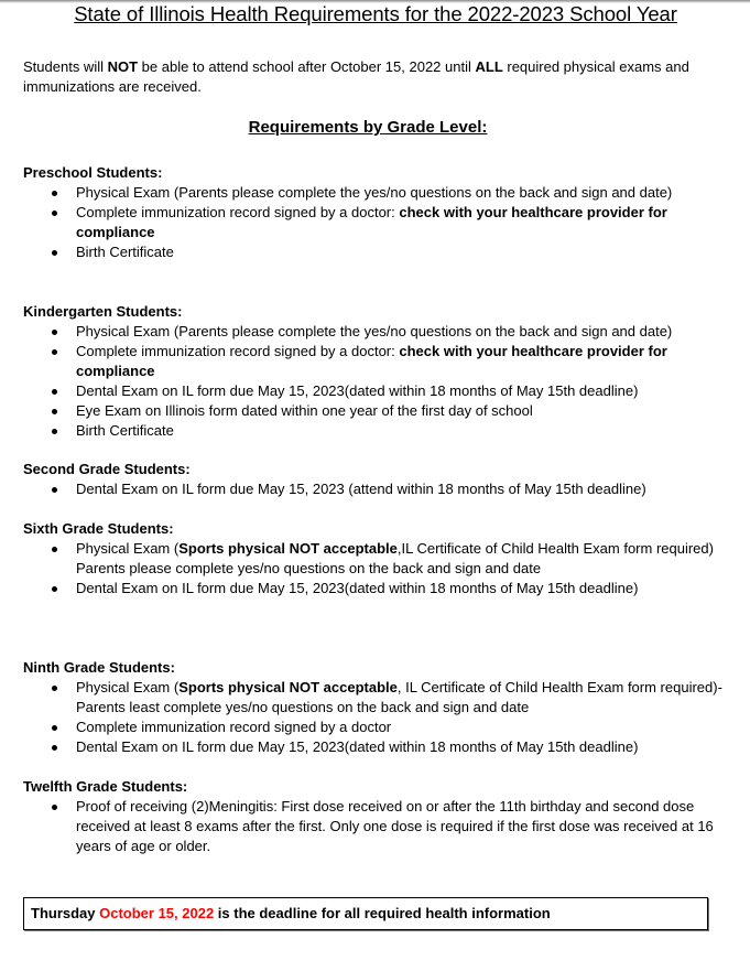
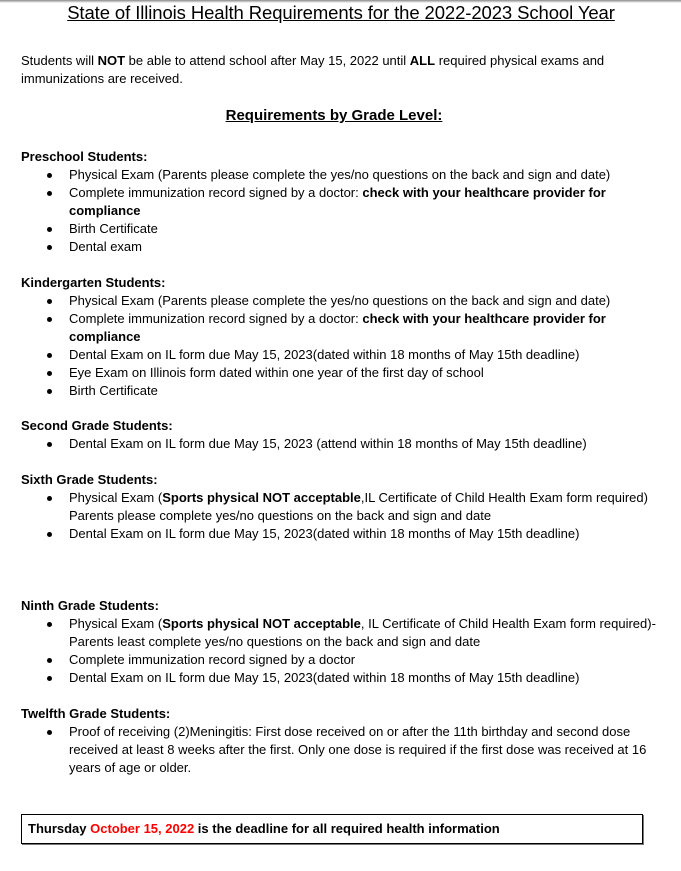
  State of Illinois Health Requirements for the 2022-2023 School Year
- Students will NOT be able to attend school after October 15, 2022 until ALL required physical exams and immunizations are received.
+ Students will NOT be able to attend school after May 15, 2022 until ALL required physical exams and immunizations are received.
  Requirements by Grade Level:
  Preschool Students:
  Physical Exam (Parents please complete the yes/no questions on the back and sign and date)
  Complete immunization record signed by a doctor: check with your healthcare provider for compliance
  Birth Certificate
+ Dental exam
  Kindergarten Students:
  Physical Exam (Parents please complete the yes/no questions on the back and sign and date)
  Complete immunization record signed by a doctor: check with your healthcare provider for compliance
  Dental Exam on IL form due May 15, 2023(dated within 18 months of May 15th deadline)
  Eye Exam on Illinois form dated within one year of the first day of school
  Birth Certificate
  Second Grade Students:
  Dental Exam on IL form due May 15, 2023 (attend within 18 months of May 15th deadline)
  Sixth Grade Students:
  Physical Exam (Sports physical NOT acceptable,IL Certificate of Child Health Exam form required) Parents please complete yes/no questions on the back and sign and date
  Dental Exam on IL form due May 15, 2023(dated within 18 months of May 15th deadline)
  Ninth Grade Students:
  Physical Exam (Sports physical NOT acceptable, IL Certificate of Child Health Exam form required)-Parents least complete yes/no questions on the back and sign and date
  Complete immunization record signed by a doctor
  Dental Exam on IL form due May 15, 2023(dated within 18 months of May 15th deadline)
  Twelfth Grade Students:
- Proof of receiving (2)Meningitis: First dose received on or after the 11th birthday and second dose received at least 8 exams after the first. Only one dose is required if the first dose was received at 16 years of age or older.
+ Proof of receiving (2)Meningitis: First dose received on or after the 11th birthday and second dose received at least 8 weeks after the first. Only one dose is required if the first dose was received at 16 years of age or older.
  Thursday October 15, 2022 is the deadline for all required health information
